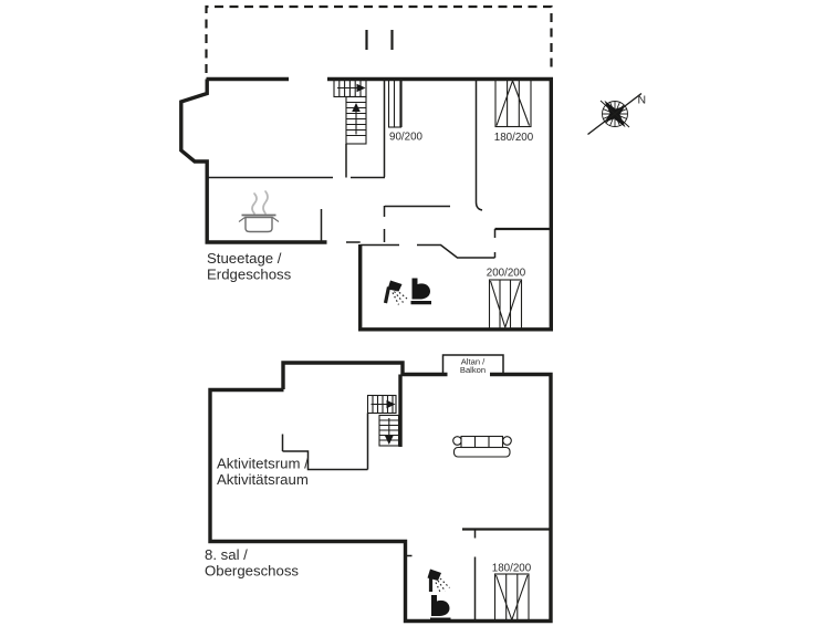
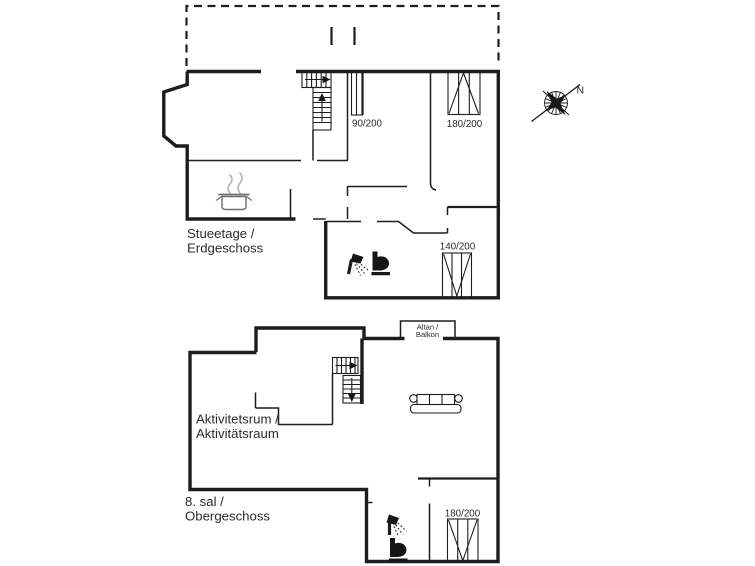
  90/200
  180/200
- 200/200
+ 140/200
  Stueetage /
  Erdgeschoss
  Altan /
  Balkon
  180/200
  Aktivitetsrum /
  Aktivitätsraum
  8. sal /
  Obergeschoss
  N
